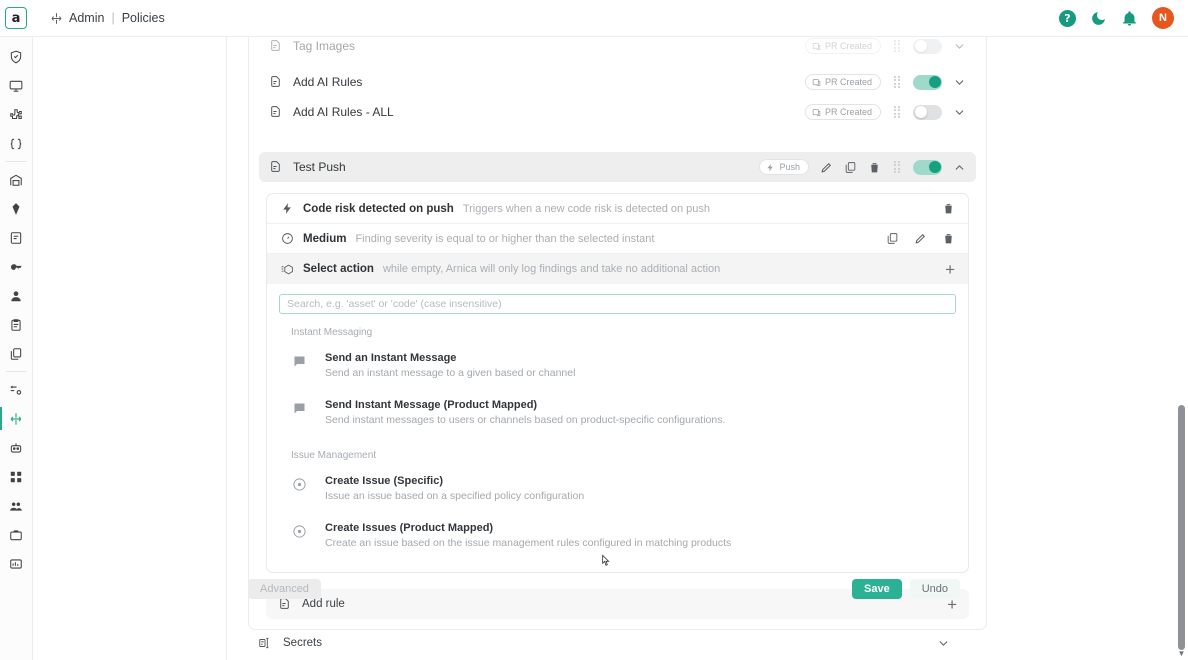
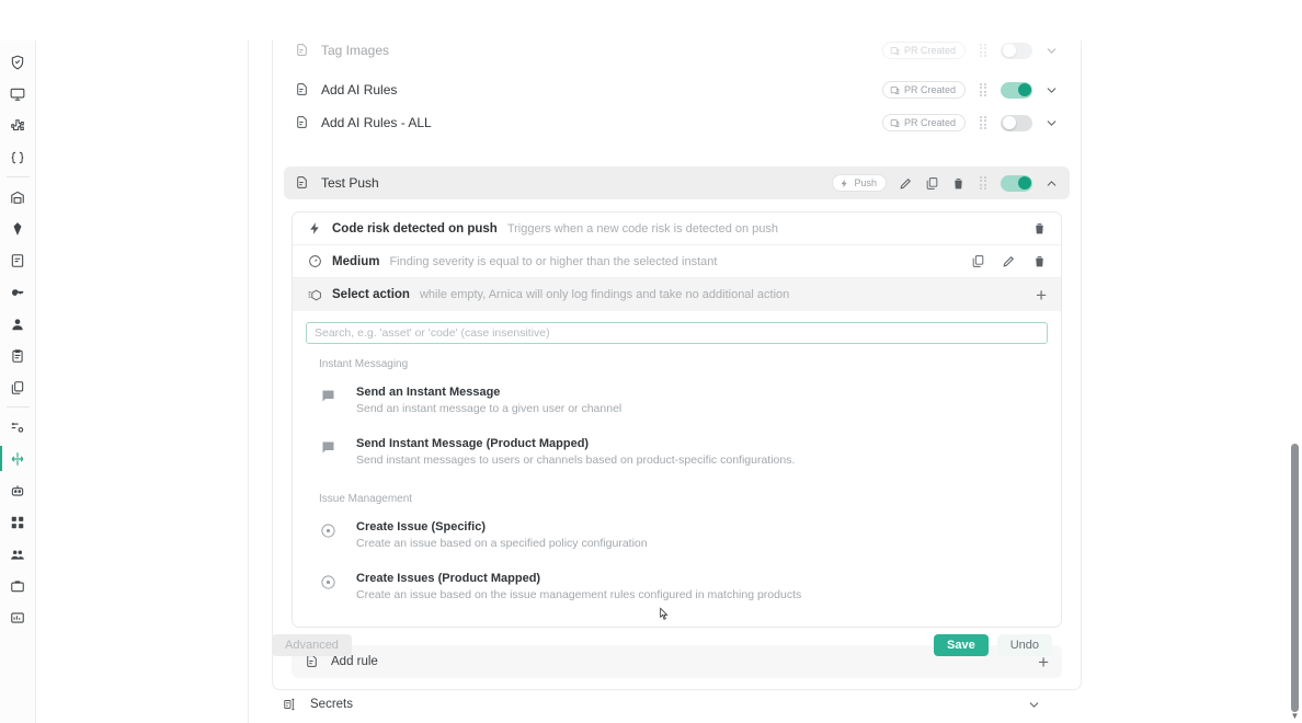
- a
- Admin
- |
- Policies
- ?
- N
  Tag Images
  PR Created
  Add AI Rules
  PR Created
  Add AI Rules - ALL
  PR Created
  Test Push
  Push
  Code risk detected on push
  Triggers when a new code risk is detected on push
  Medium
  Finding severity is equal to or higher than the selected instant
  Select action
  while empty, Arnica will only log findings and take no additional action
  +
  Search, e.g. 'asset' or 'code' (case insensitive)
  Instant Messaging
  Send an Instant Message
- Send an instant message to a given based or channel
+ Send an instant message to a given user or channel
  Send Instant Message (Product Mapped)
  Send instant messages to users or channels based on product-specific configurations.
  Issue Management
  Create Issue (Specific)
- Issue an issue based on a specified policy configuration
+ Create an issue based on a specified policy configuration
  Create Issues (Product Mapped)
  Create an issue based on the issue management rules configured in matching products
  Add rule
  +
  Advanced
  Save
  Undo
  Secrets
  ▼
